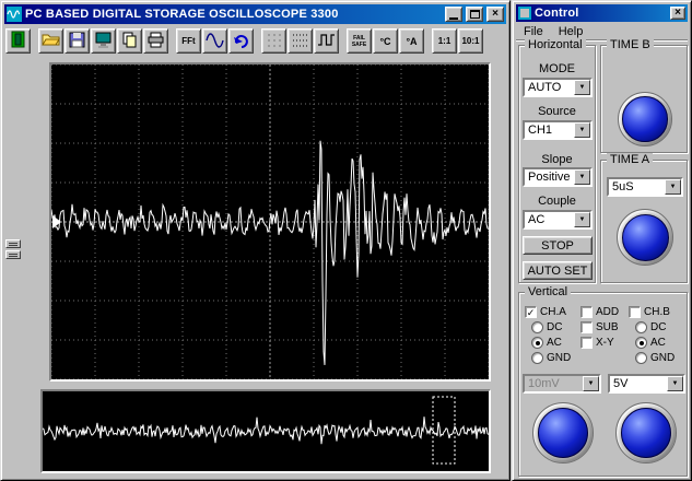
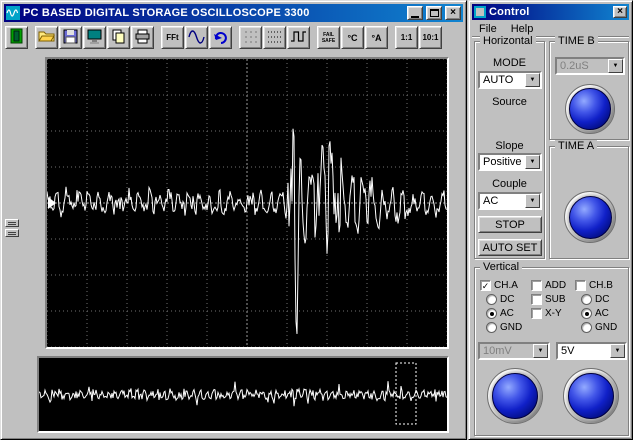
  PC BASED DIGITAL STORAGE OSCILLOSCOPE 3300
  ×
  FFt
  °C
  °A
  1:1
  10:1
  Control
  ×
  File
  Help
  Horizontal
  MODE
  AUTO
  Source
- CH1
  Slope
  Positive
  Couple
  AC
  STOP
  AUTO SET
  TIME B
+ 0.2uS
  TIME A
- 5uS
  Vertical
  ✓
  CH.A
  ADD
  CH.B
  DC
  SUB
  DC
  AC
  X-Y
  AC
  GND
  GND
  10mV
  5V
